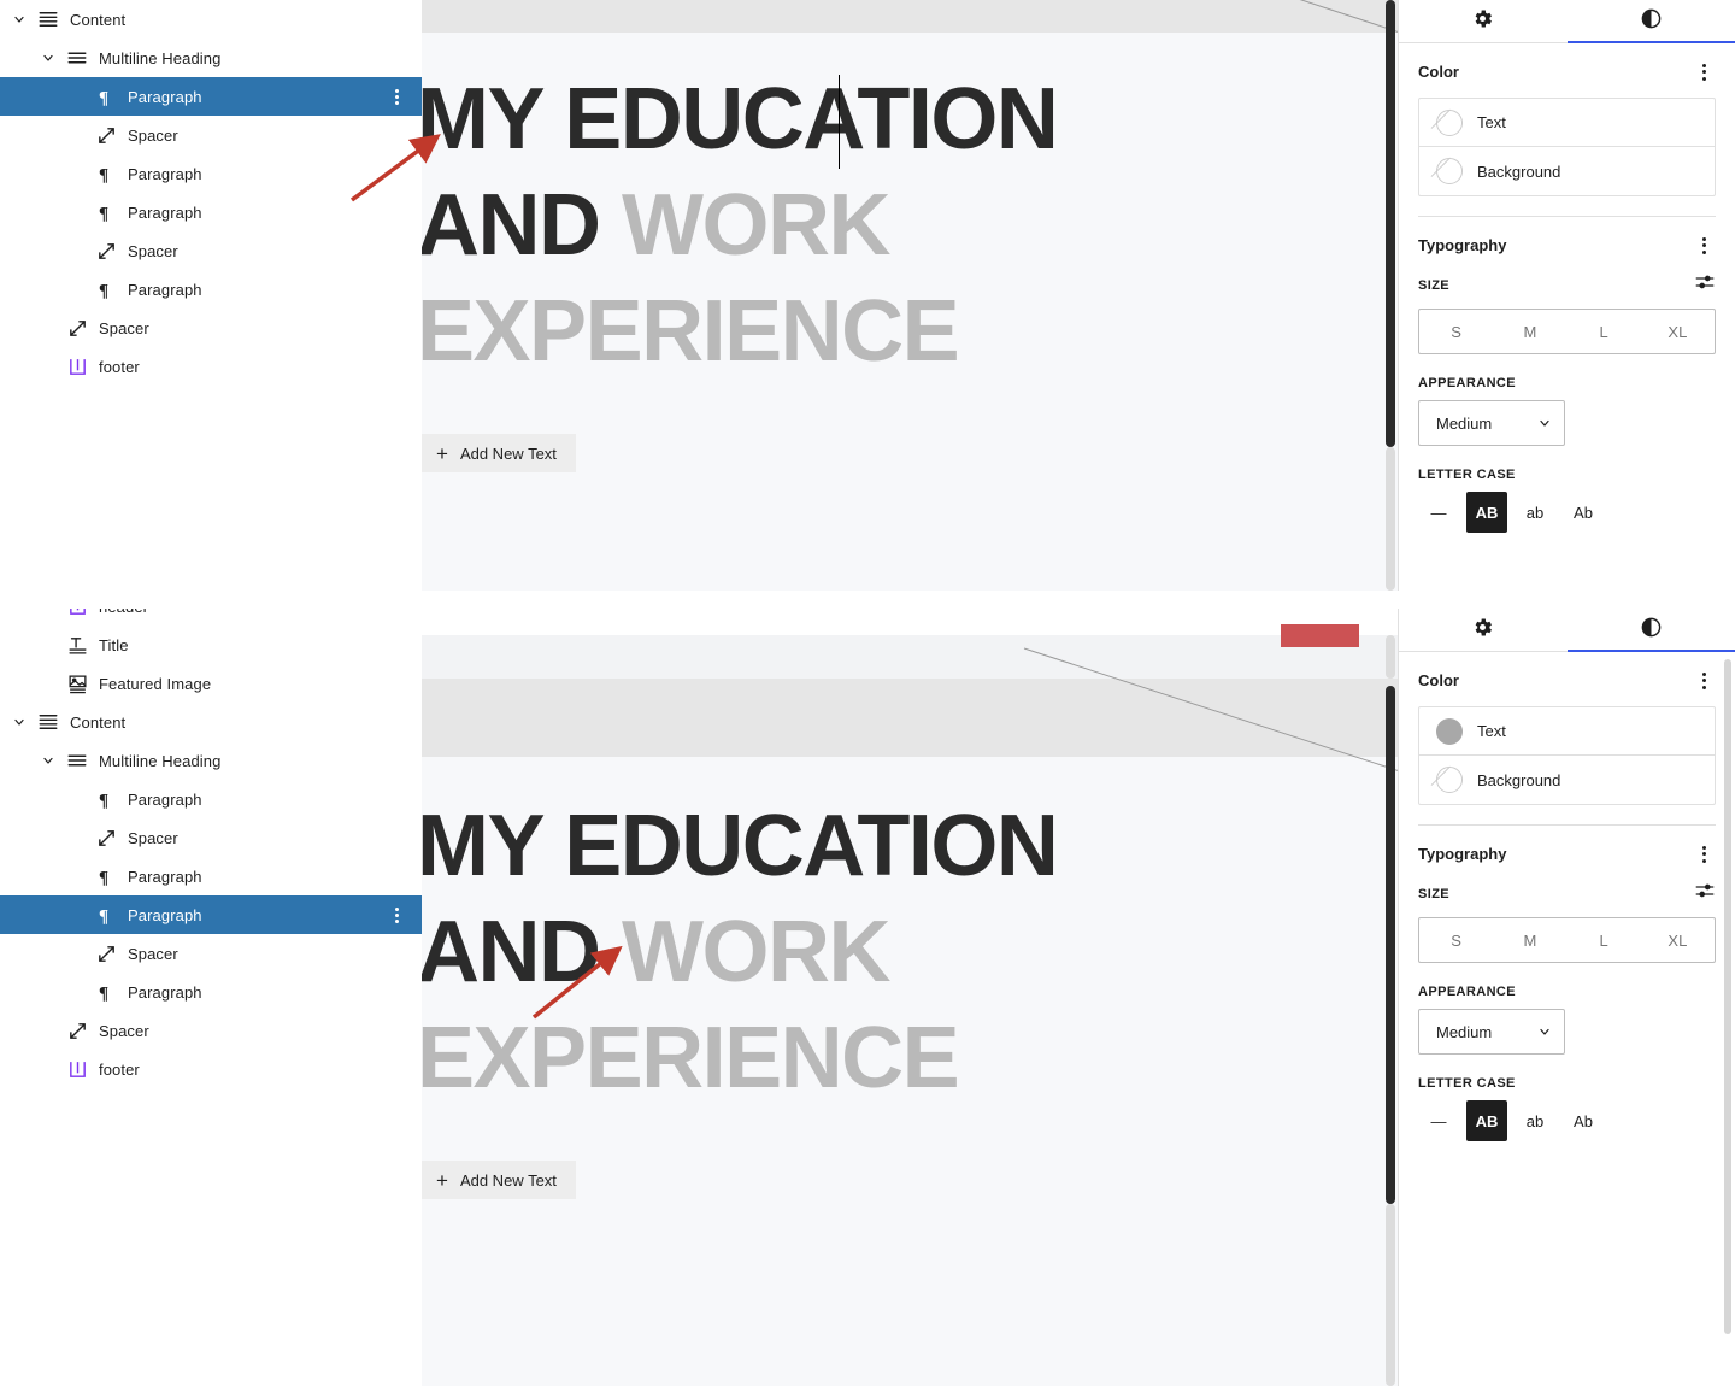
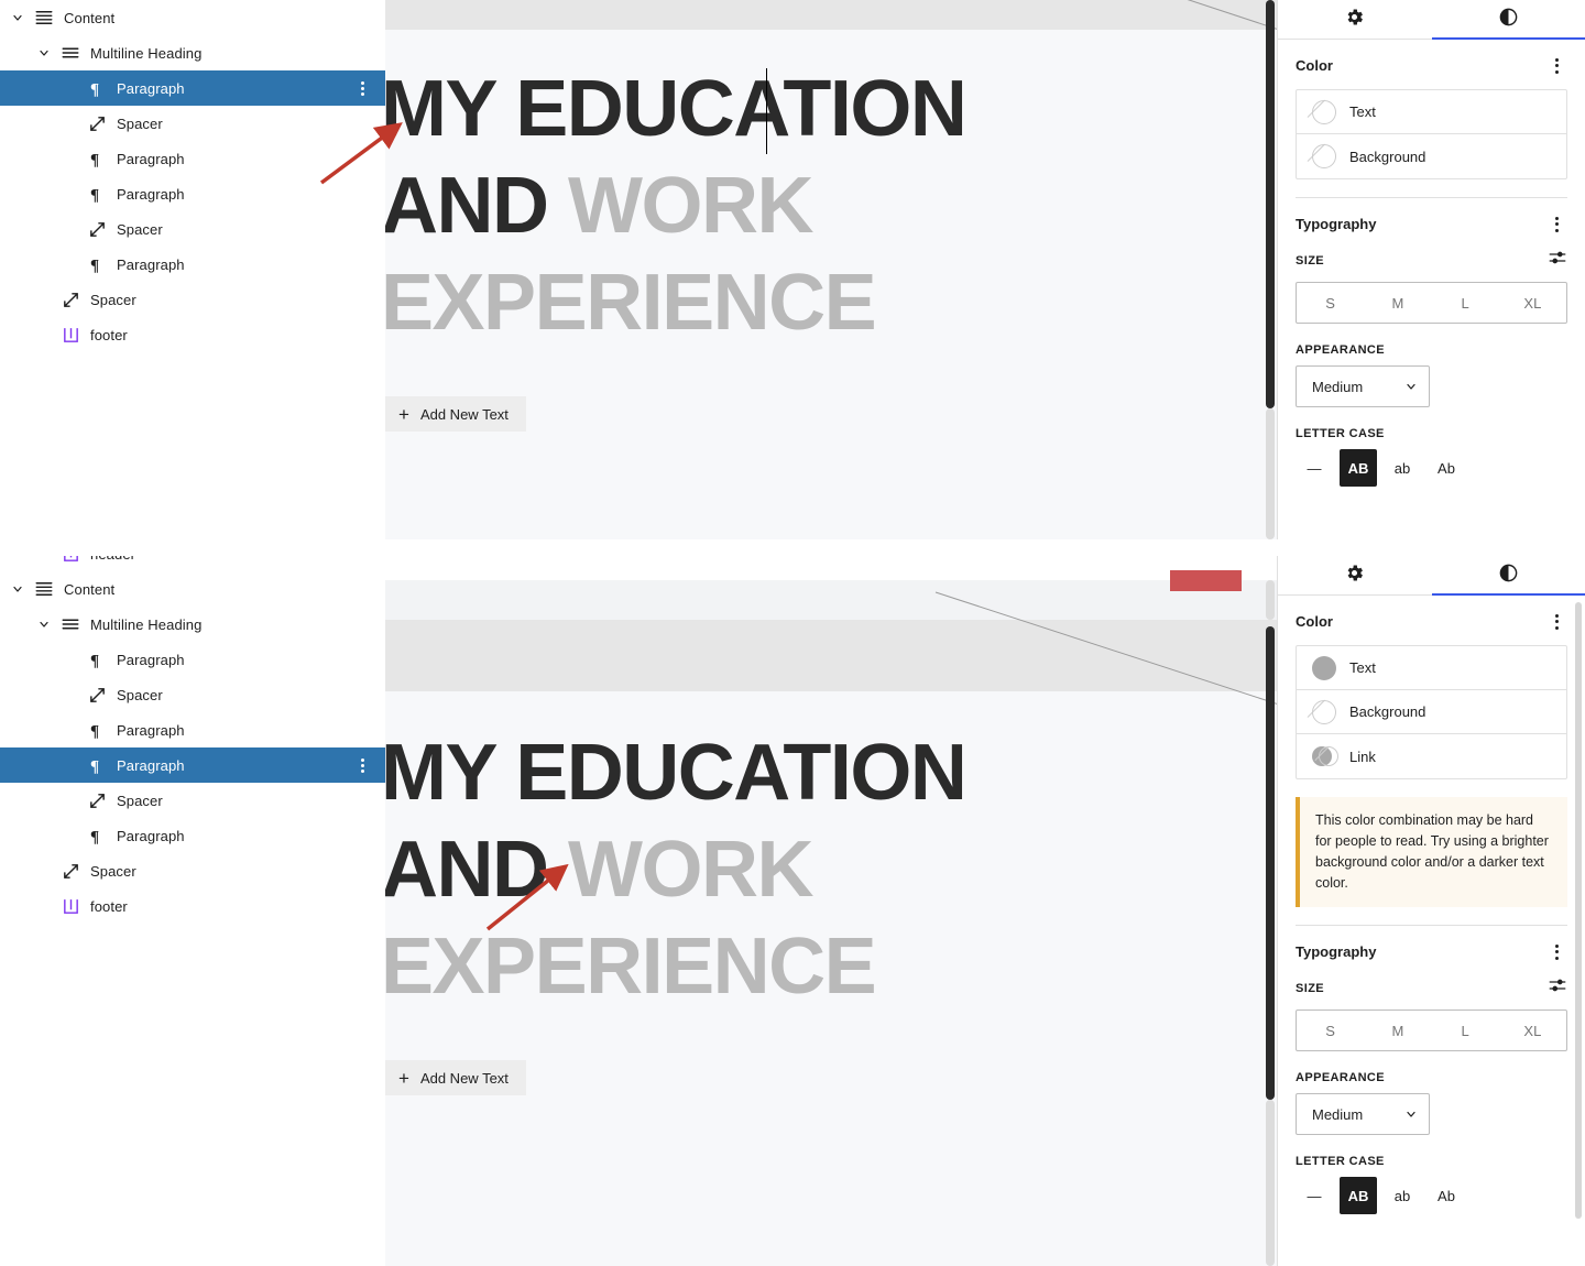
  Content
  Multiline Heading
  ¶
  Paragraph
  Spacer
  ¶
  Paragraph
  ¶
  Paragraph
  Spacer
  ¶
  Paragraph
  Spacer
  footer
  MY EDUCATION
  AND WORK
  EXPERIENCE
  +
  Add New Text
  Color
  Text
  Background
  Typography
  SIZE
  S
  M
  L
  XL
  APPEARANCE
  Medium
  LETTER CASE
  —
  AB
  ab
  Ab
- Title
- Featured Image
  Content
  Multiline Heading
  ¶
  Paragraph
  Spacer
  ¶
  Paragraph
  ¶
  Paragraph
  Spacer
  ¶
  Paragraph
  Spacer
  footer
  MY EDUCATION
  AND WORK
  EXPERIENCE
  +
  Add New Text
  Color
  Text
  Background
+ Link
+ This color combination may be hard for people to read. Try using a brighter background color and/or a darker text color.
  Typography
  SIZE
  S
  M
  L
  XL
  APPEARANCE
  Medium
  LETTER CASE
  —
  AB
  ab
  Ab
